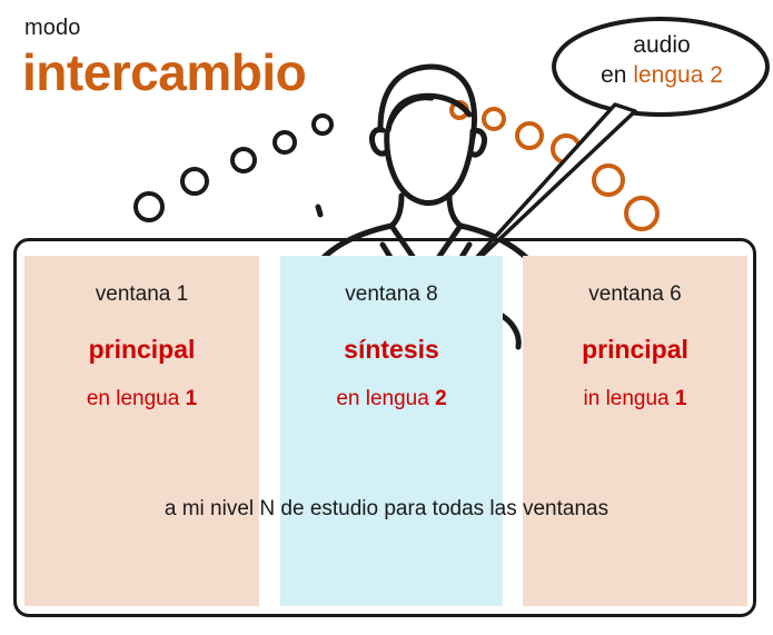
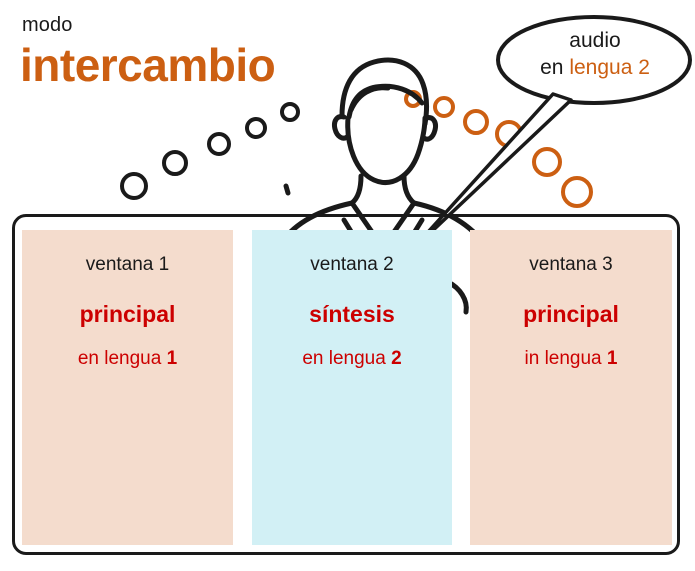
  modo
  intercambio
  audio
  en lengua 2
  ventana 1
  principal
  en lengua 1
- ventana 8
+ ventana 2
  síntesis
  en lengua 2
- ventana 6
+ ventana 3
  principal
  in lengua 1
- a mi nivel N de estudio para todas las ventanas
